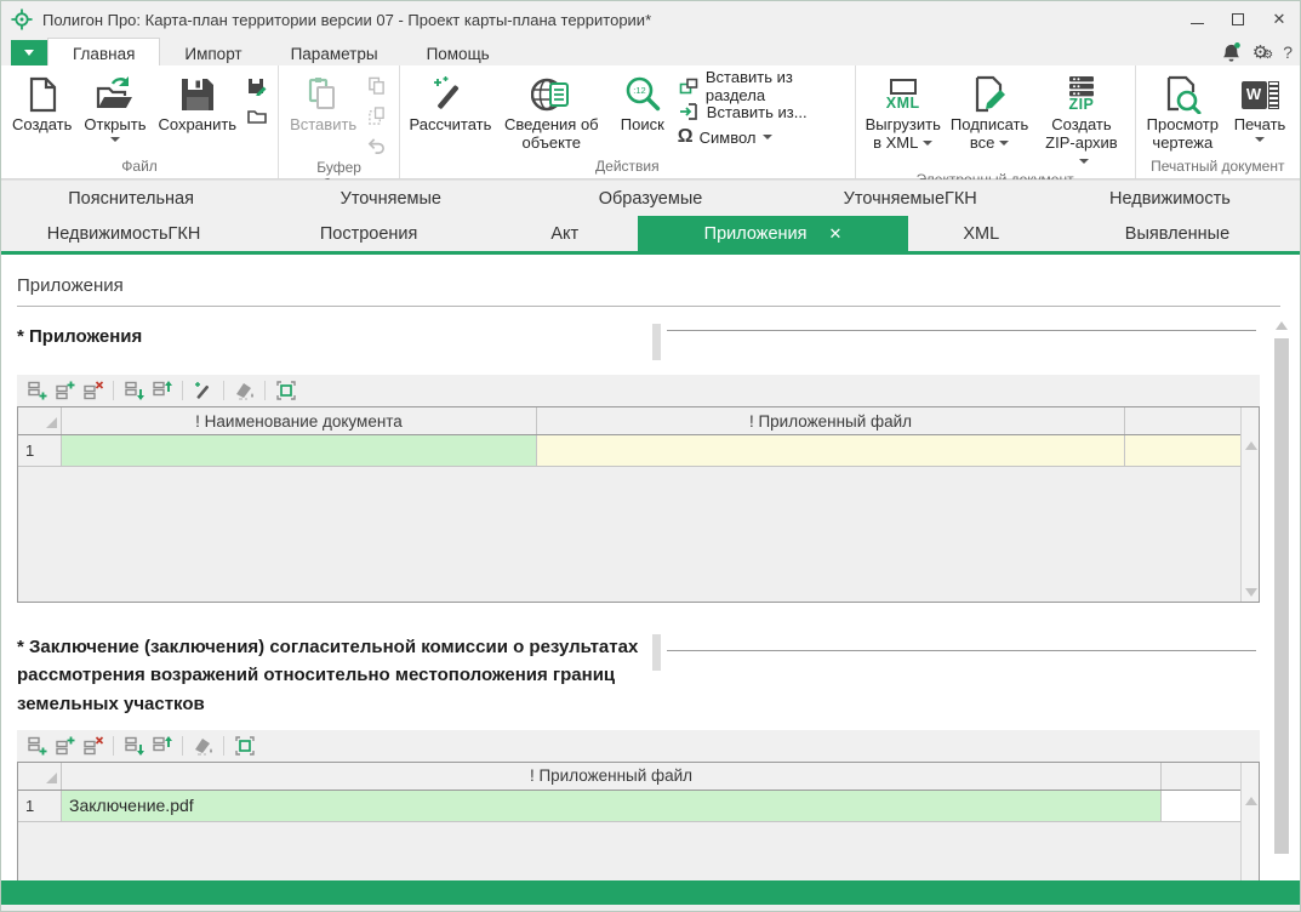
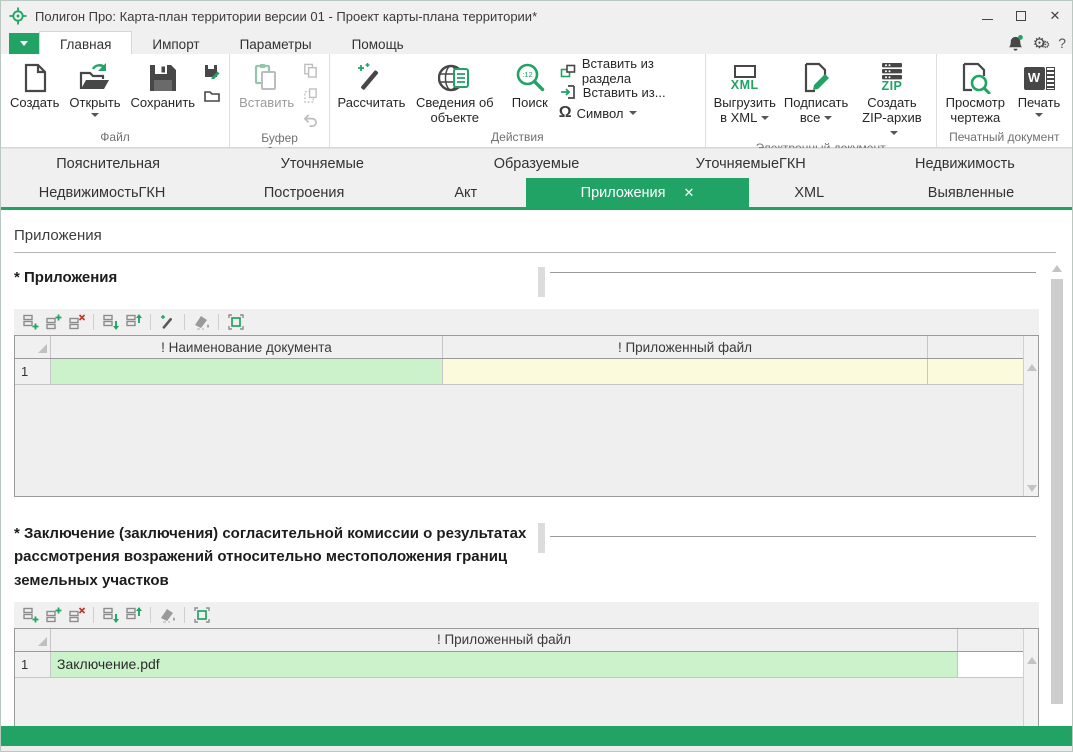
- Полигон Про: Карта-план территории версии 07 - Проект карты-плана территории*
+ Полигон Про: Карта-план территории версии 01 - Проект карты-плана территории*
  ✕
  Главная
  Импорт
  Параметры
  Помощь
  ⚙⚙
  ?
  Создать
  Открыть
  Сохранить
  Файл
  Вставить
  Рассчитать
  Сведения об объекте
  :12
  Поиск
  Вставить из раздела
  Вставить из...
  Ω
  Символ
  Действия
  XML
  Выгрузить
  в XML
  Подписать
  все
  ZIP
  Создать
  ZIP-архив
  Просмотр
  чертежа
  W
  Печать
  Печатный документ
  Пояснительная
  Уточняемые
  Образуемые
  УточняемыеГКН
  Недвижимость
  НедвижимостьГКН
  Построения
  Акт
  Приложения
  ✕
  XML
  Выявленные
  Приложения
  * Приложения
  ! Наименование документа
  ! Приложенный файл
  1
  * Заключение (заключения) согласительной комиссии о результатах рассмотрения возражений относительно местоположения границ земельных участков
  ! Приложенный файл
  1
  Заключение.pdf
